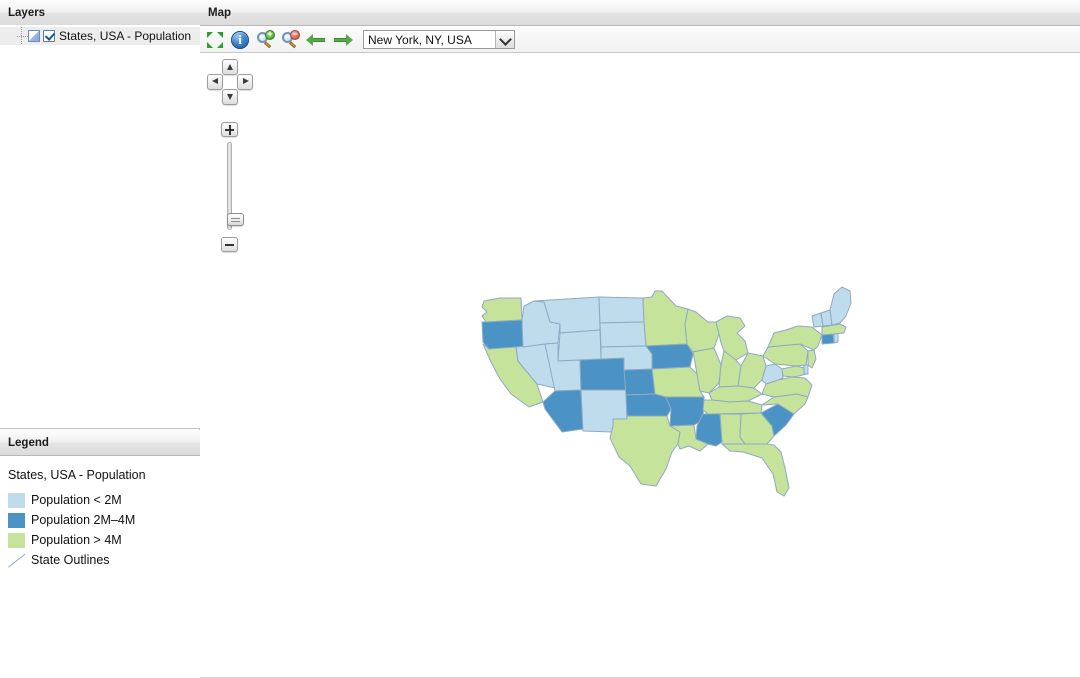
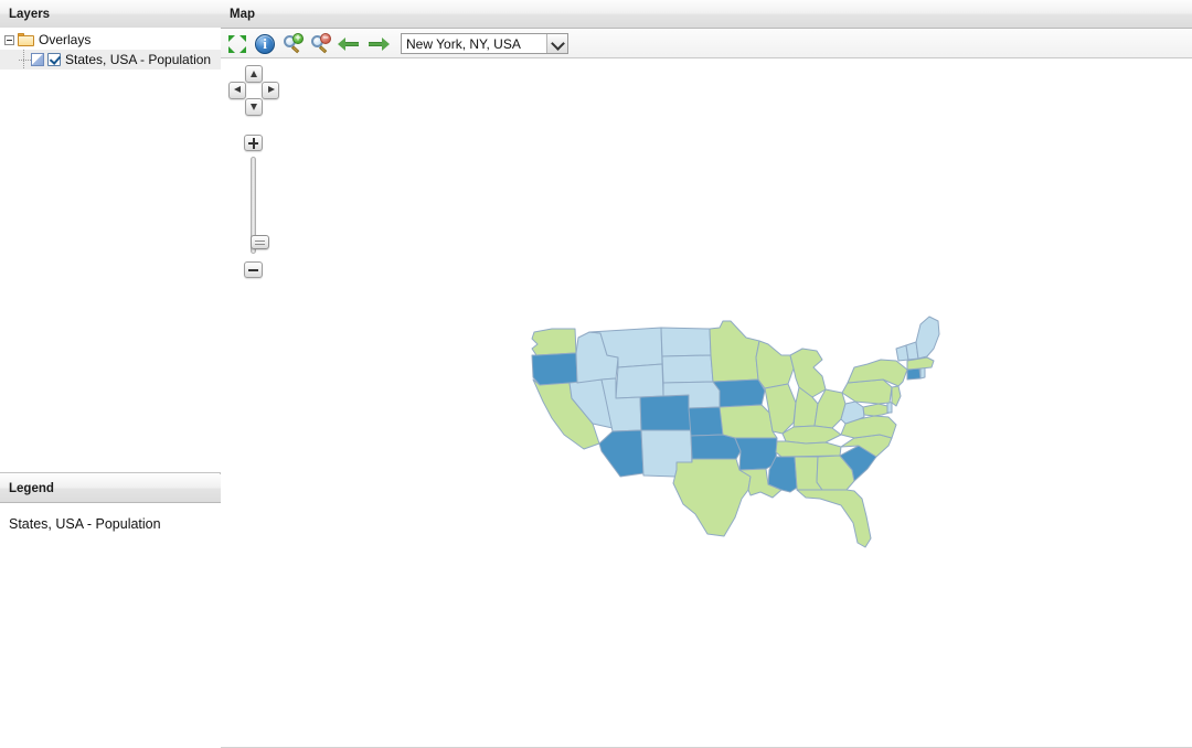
  Layers
+ Overlays
  States, USA - Population
  Legend
  States, USA - Population
- Population < 2M
- Population 2M–4M
- Population > 4M
- State Outlines
  Map
  +
  −
  New York, NY, USA
